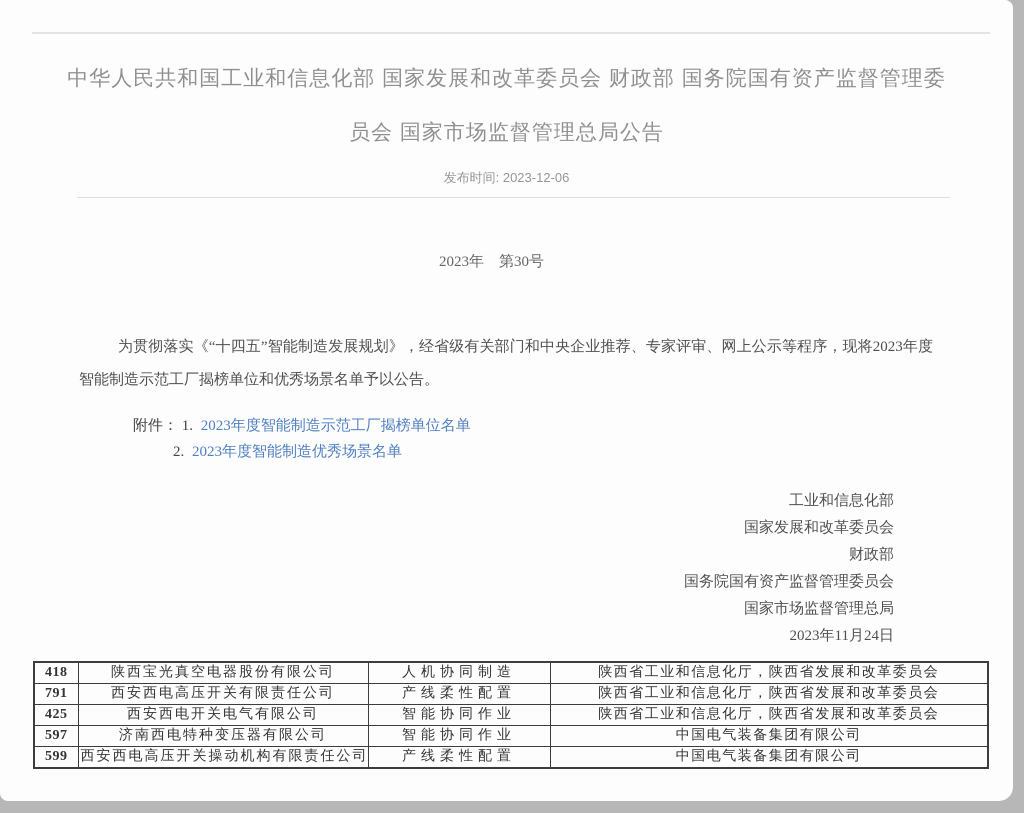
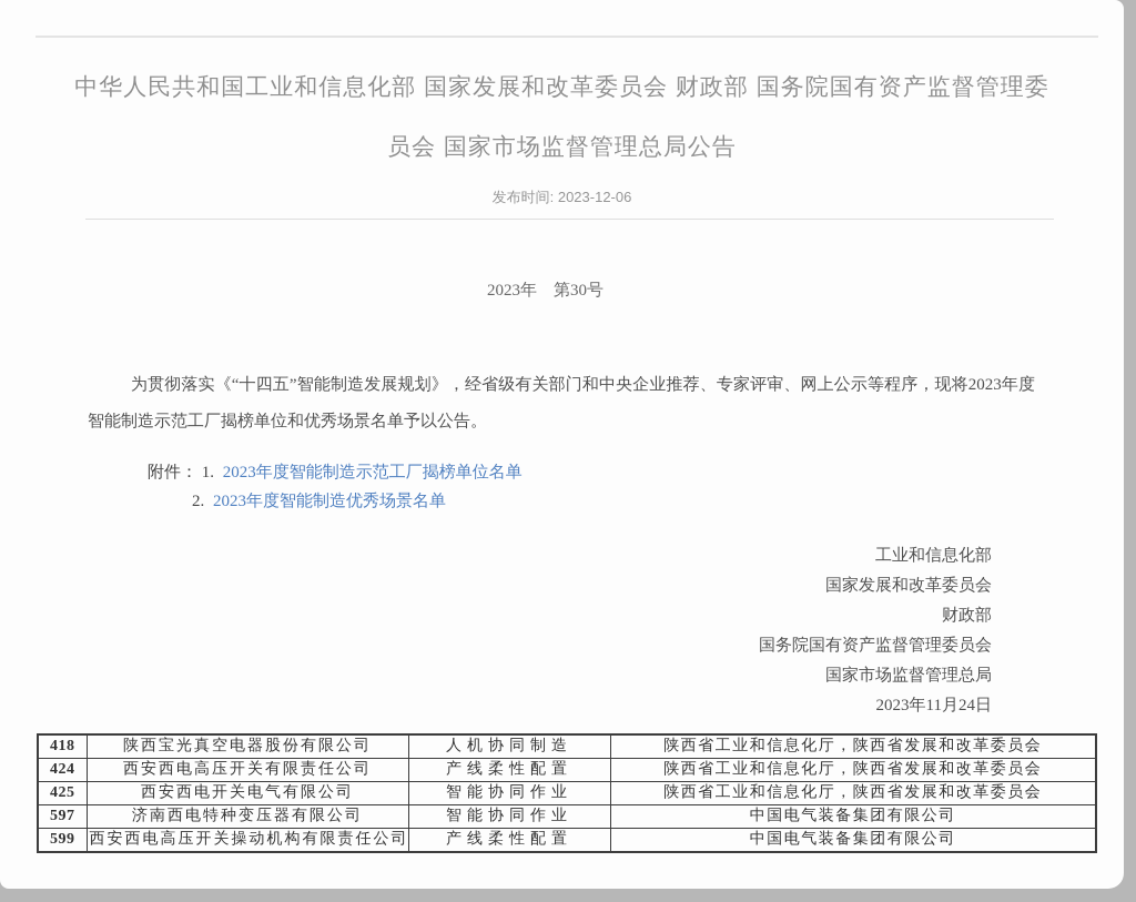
  中华人民共和国工业和信息化部 国家发展和改革委员会 财政部 国务院国有资产监督管理委
  员会 国家市场监督管理总局公告
  发布时间: 2023-12-06
  2023年 第30号
  为贯彻落实《“十四五”智能制造发展规划》，经省级有关部门和中央企业推荐、专家评审、网上公示等程序，现将2023年度智能制造示范工厂揭榜单位和优秀场景名单予以公告。
  附件： 1. 2023年度智能制造示范工厂揭榜单位名单
  2. 2023年度智能制造优秀场景名单
  工业和信息化部
  国家发展和改革委员会
  财政部
  国务院国有资产监督管理委员会
  国家市场监督管理总局
  2023年11月24日
  418	陕西宝光真空电器股份有限公司	人机协同制造	陕西省工业和信息化厅，陕西省发展和改革委员会
- 791	西安西电高压开关有限责任公司	产线柔性配置	陕西省工业和信息化厅，陕西省发展和改革委员会
+ 424	西安西电高压开关有限责任公司	产线柔性配置	陕西省工业和信息化厅，陕西省发展和改革委员会
  425	西安西电开关电气有限公司	智能协同作业	陕西省工业和信息化厅，陕西省发展和改革委员会
  597	济南西电特种变压器有限公司	智能协同作业	中国电气装备集团有限公司
  599	西安西电高压开关操动机构有限责任公司	产线柔性配置	中国电气装备集团有限公司
